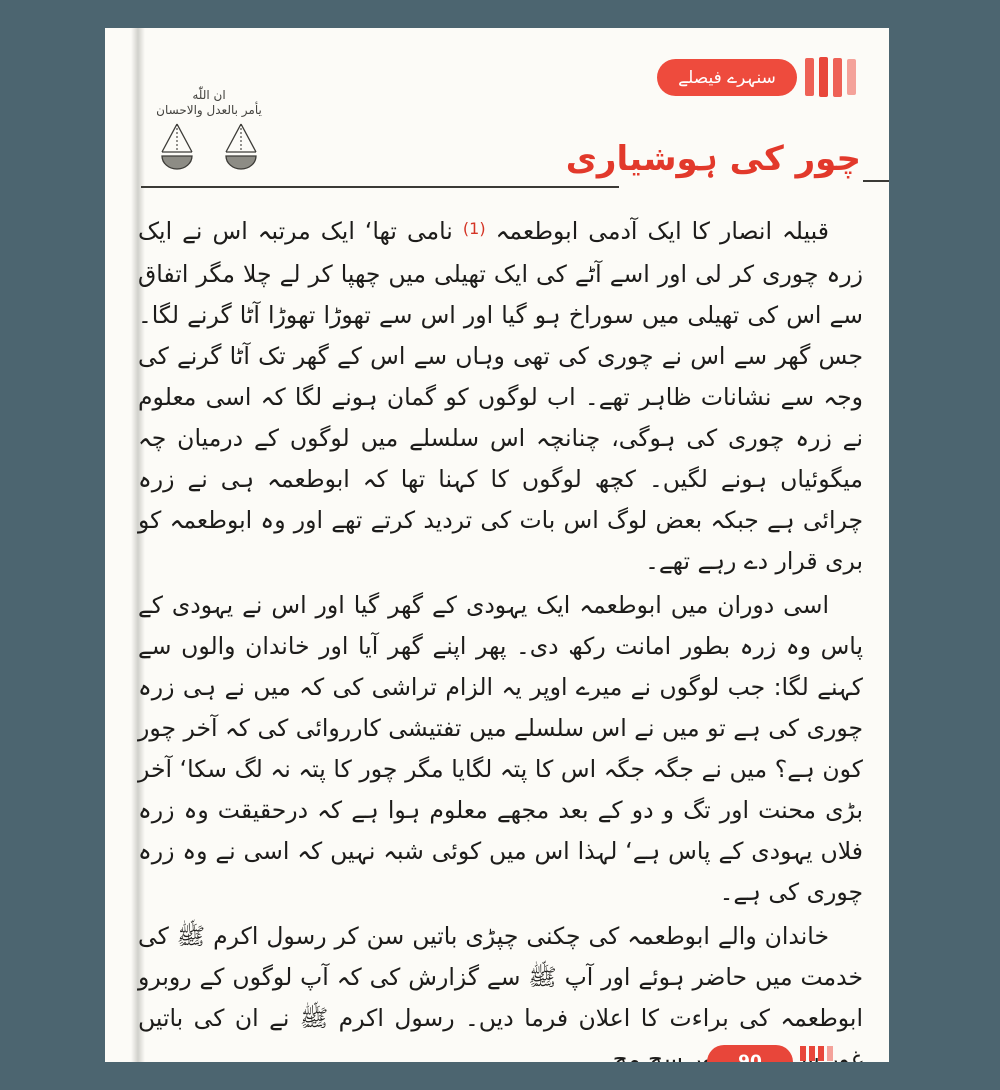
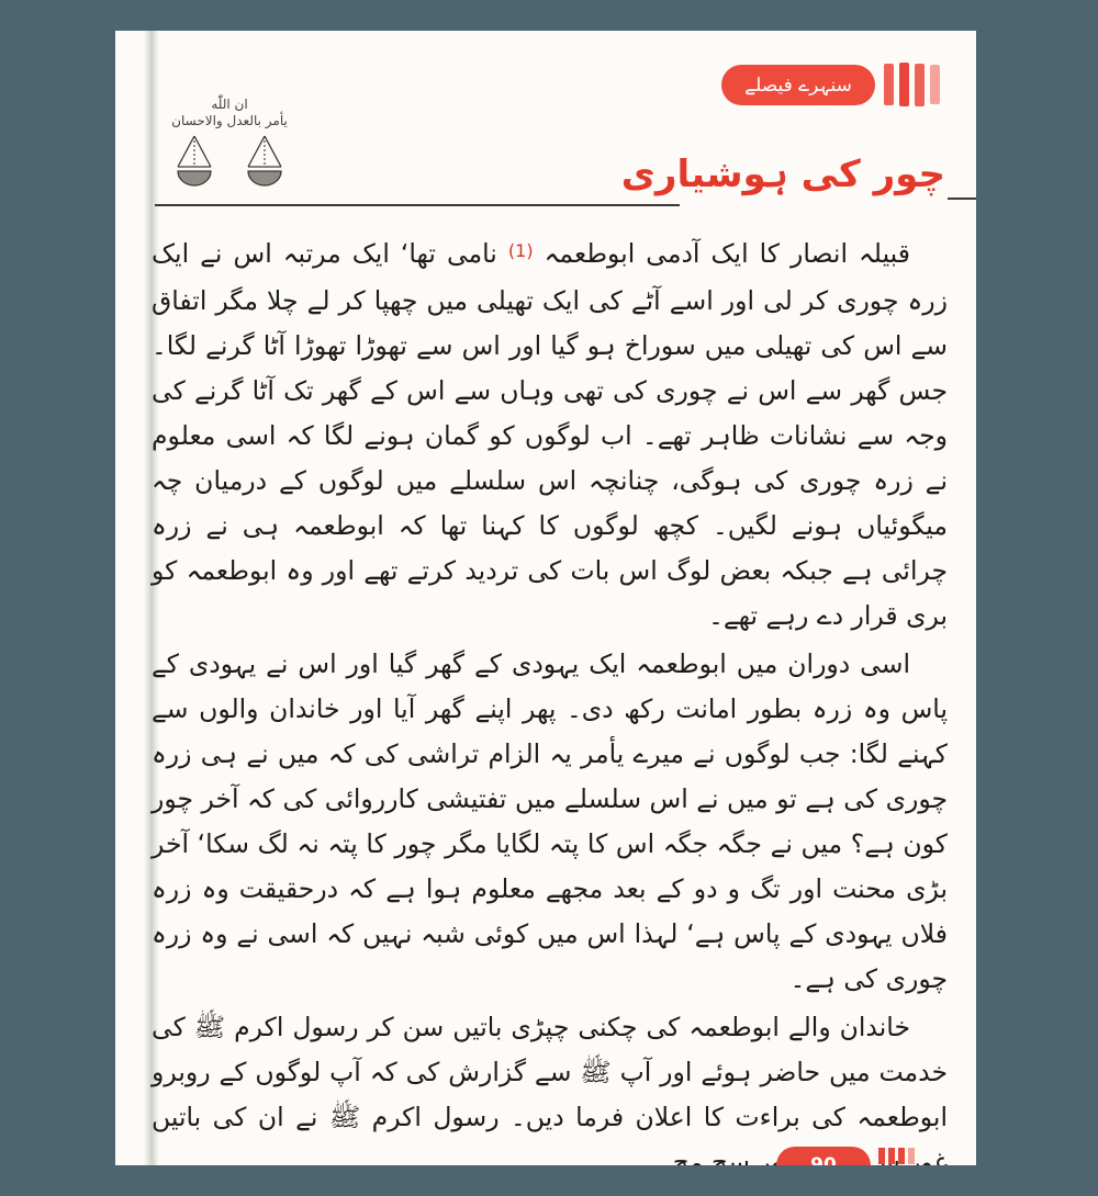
  سنہرے فیصلے
  ان اللّٰه
  يأمر بالعدل والاحسان
  چور کی ہوشیاری
  قبیلہ انصار کا ایک آدمی ابوطعمہ (1) نامی تھا‘ ایک مرتبہ اس نے ایک زرہ چوری کر لی اور اسے آٹے کی ایک تھیلی میں چھپا کر لے چلا مگر اتفاق سے اس کی تھیلی میں سوراخ ہو گیا اور اس سے تھوڑا تھوڑا آٹا گرنے لگا۔ جس گھر سے اس نے چوری کی تھی وہاں سے اس کے گھر تک آٹا گرنے کی وجہ سے نشانات ظاہر تھے۔ اب لوگوں کو گمان ہونے لگا کہ اسی معلوم نے زرہ چوری کی ہوگی، چنانچہ اس سلسلے میں لوگوں کے درمیان چہ میگوئیاں ہونے لگیں۔ کچھ لوگوں کا کہنا تھا کہ ابوطعمہ ہی نے زرہ چرائی ہے جبکہ بعض لوگ اس بات کی تردید کرتے تھے اور وہ ابوطعمہ کو بری قرار دے رہے تھے۔
- اسی دوران میں ابوطعمہ ایک یہودی کے گھر گیا اور اس نے یہودی کے پاس وہ زرہ بطور امانت رکھ دی۔ پھر اپنے گھر آیا اور خاندان والوں سے کہنے لگا: جب لوگوں نے میرے اوپر یہ الزام تراشی کی کہ میں نے ہی زرہ چوری کی ہے تو میں نے اس سلسلے میں تفتیشی کارروائی کی کہ آخر چور کون ہے؟ میں نے جگہ جگہ اس کا پتہ لگایا مگر چور کا پتہ نہ لگ سکا‘ آخر بڑی محنت اور تگ و دو کے بعد مجھے معلوم ہوا ہے کہ درحقیقت وہ زرہ فلاں یہودی کے پاس ہے‘ لہذا اس میں کوئی شبہ نہیں کہ اسی نے وہ زرہ چوری کی ہے۔
+ اسی دوران میں ابوطعمہ ایک یہودی کے گھر گیا اور اس نے یہودی کے پاس وہ زرہ بطور امانت رکھ دی۔ پھر اپنے گھر آیا اور خاندان والوں سے کہنے لگا: جب لوگوں نے میرے يأمر یہ الزام تراشی کی کہ میں نے ہی زرہ چوری کی ہے تو میں نے اس سلسلے میں تفتیشی کارروائی کی کہ آخر چور کون ہے؟ میں نے جگہ جگہ اس کا پتہ لگایا مگر چور کا پتہ نہ لگ سکا‘ آخر بڑی محنت اور تگ و دو کے بعد مجھے معلوم ہوا ہے کہ درحقیقت وہ زرہ فلاں یہودی کے پاس ہے‘ لہذا اس میں کوئی شبہ نہیں کہ اسی نے وہ زرہ چوری کی ہے۔
  خاندان والے ابوطعمہ کی چکنی چپڑی باتیں سن کر رسول اکرم ﷺ کی خدمت میں حاضر ہوئے اور آپ ﷺ سے گزارش کی کہ آپ لوگوں کے روبرو ابوطعمہ کی براءت کا اعلان فرما دیں۔ رسول اکرم ﷺ نے ان کی باتیں غوےر سچ مچ
